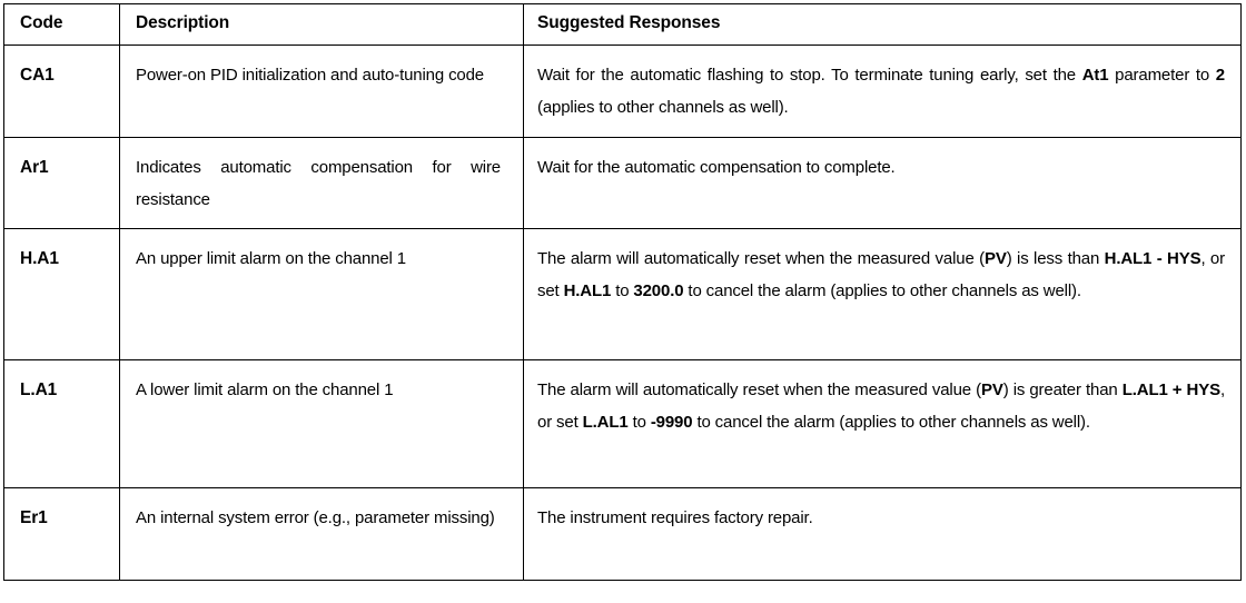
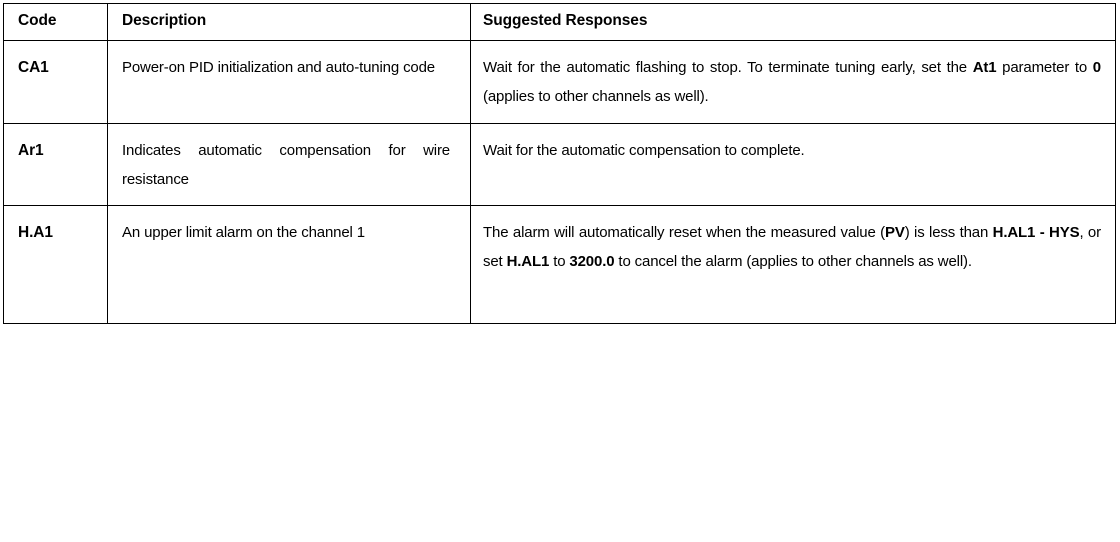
  Code	Description	Suggested Responses
- CA1	Power-on PID initialization and auto-tuning code	Wait for the automatic flashing to stop. To terminate tuning early, set the At1 parameter to 2 (applies to other channels as well).
+ CA1	Power-on PID initialization and auto-tuning code	Wait for the automatic flashing to stop. To terminate tuning early, set the At1 parameter to 0 (applies to other channels as well).
  Ar1	Indicates automatic compensation for wire resistance	Wait for the automatic compensation to complete.
  H.A1	An upper limit alarm on the channel 1	The alarm will automatically reset when the measured value (PV) is less than H.AL1 - HYS, or set H.AL1 to 3200.0 to cancel the alarm (applies to other channels as well).
- L.A1	A lower limit alarm on the channel 1	The alarm will automatically reset when the measured value (PV) is greater than L.AL1 + HYS, or set L.AL1 to -9990 to cancel the alarm (applies to other channels as well).
- Er1	An internal system error (e.g., parameter missing)	The instrument requires factory repair.
